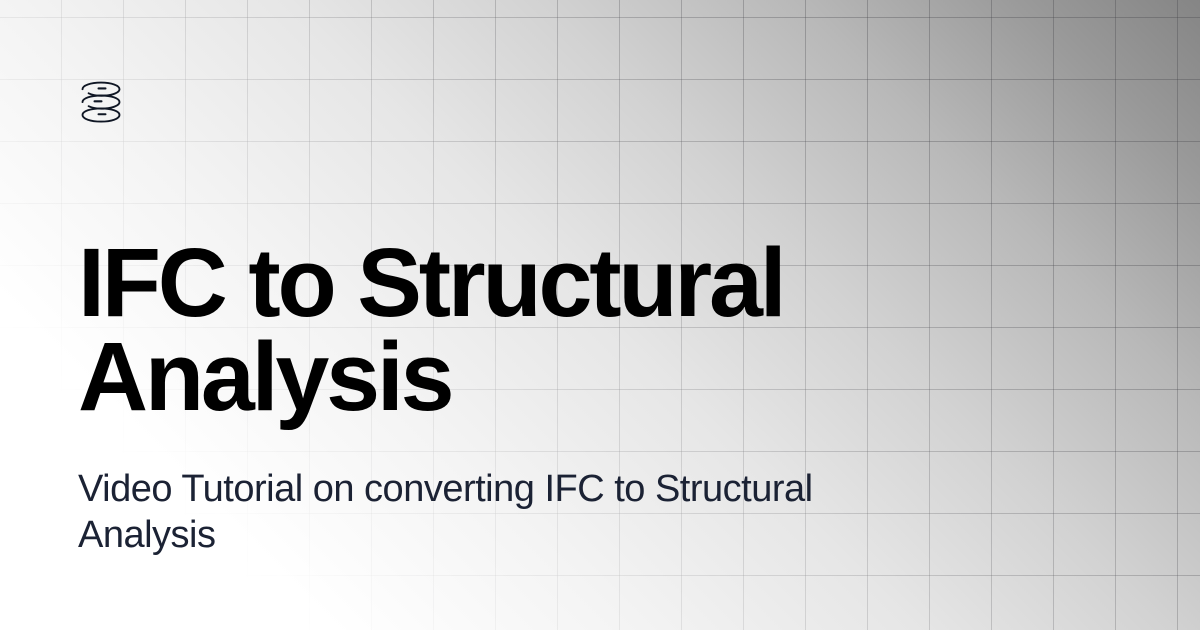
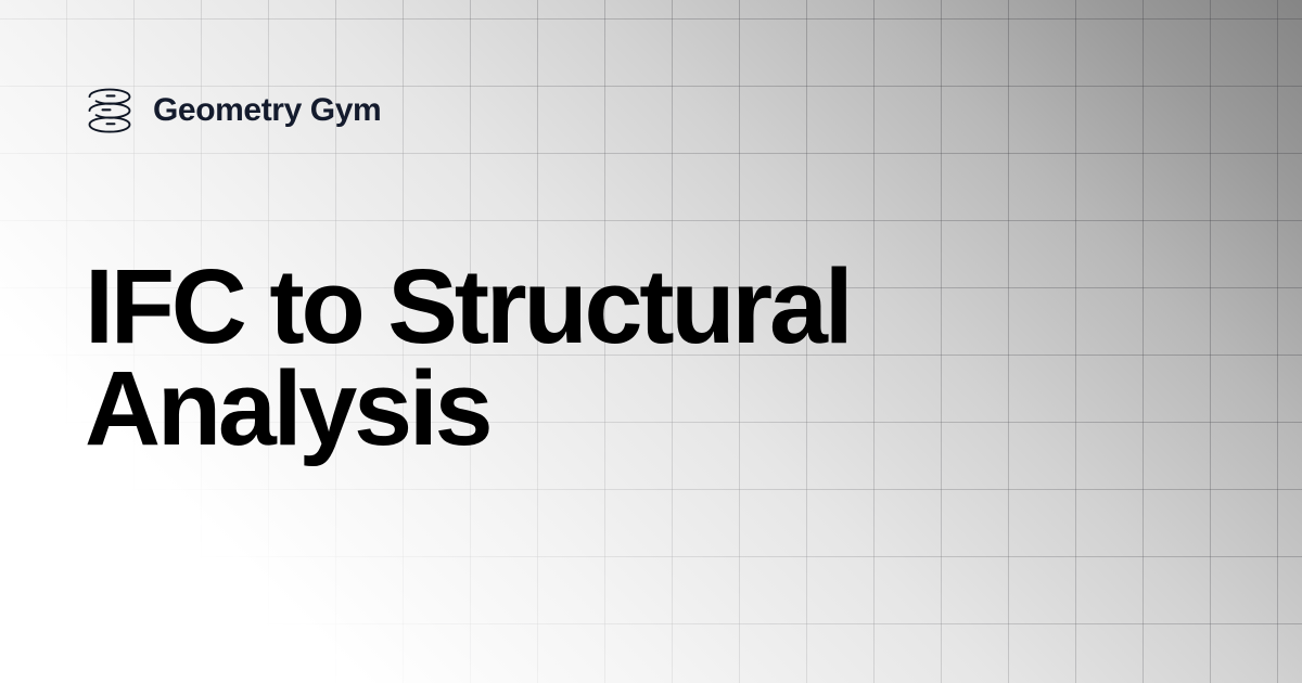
+ Geometry Gym
  IFC to Structural Analysis
- Video Tutorial on converting IFC to Structural Analysis
